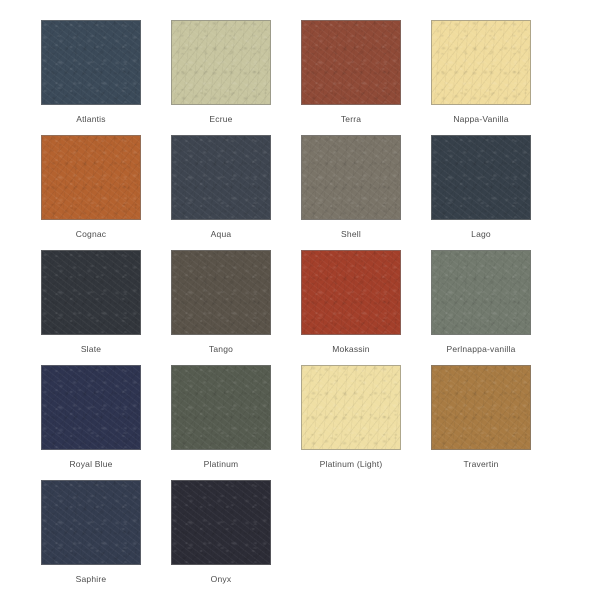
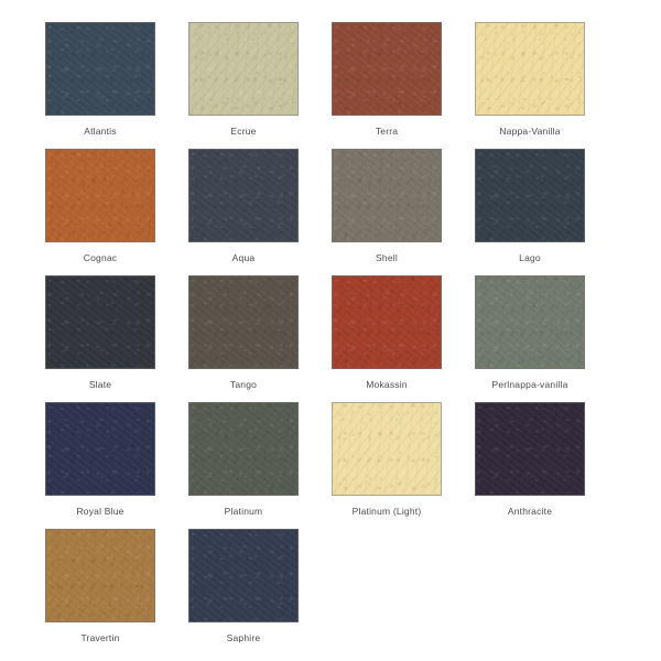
  Atlantis
  Ecrue
  Terra
  Nappa-Vanilla
  Cognac
  Aqua
  Shell
  Lago
  Slate
  Tango
  Mokassin
  Perlnappa-vanilla
  Royal Blue
  Platinum
  Platinum (Light)
+ Anthracite
  Travertin
  Saphire
- Onyx
